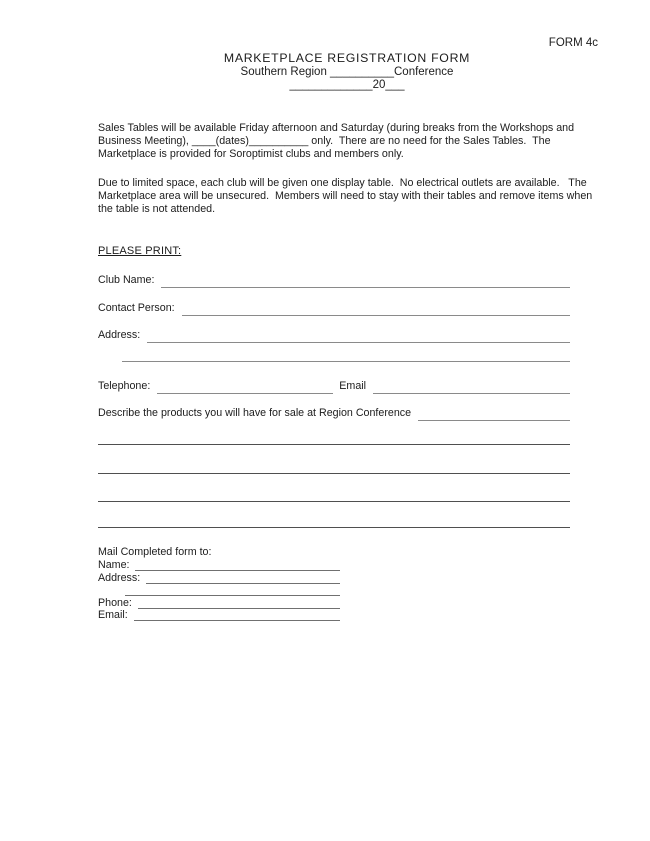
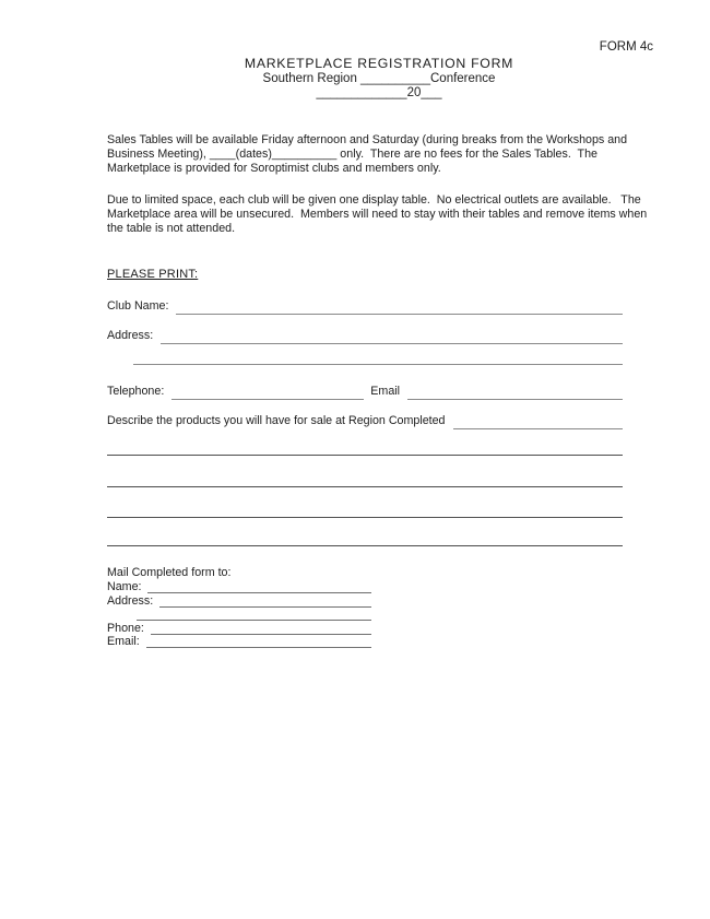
  FORM 4c
  MARKETPLACE REGISTRATION FORM
  Southern Region __________Conference
  _____________20___
  Sales Tables will be available Friday afternoon and Saturday (during breaks from the Workshops and
- Business Meeting), ____(dates)__________ only. There are no need for the Sales Tables. The
+ Business Meeting), ____(dates)__________ only. There are no fees for the Sales Tables. The
  Marketplace is provided for Soroptimist clubs and members only.
  Due to limited space, each club will be given one display table. No electrical outlets are available. The
  Marketplace area will be unsecured. Members will need to stay with their tables and remove items when
  the table is not attended.
  PLEASE PRINT:
  Club Name:
- Contact Person:
  Address:
  Telephone:
  Email
- Describe the products you will have for sale at Region Conference
+ Describe the products you will have for sale at Region Completed
  Mail Completed form to:
  Name:
  Address:
  Phone:
  Email:
